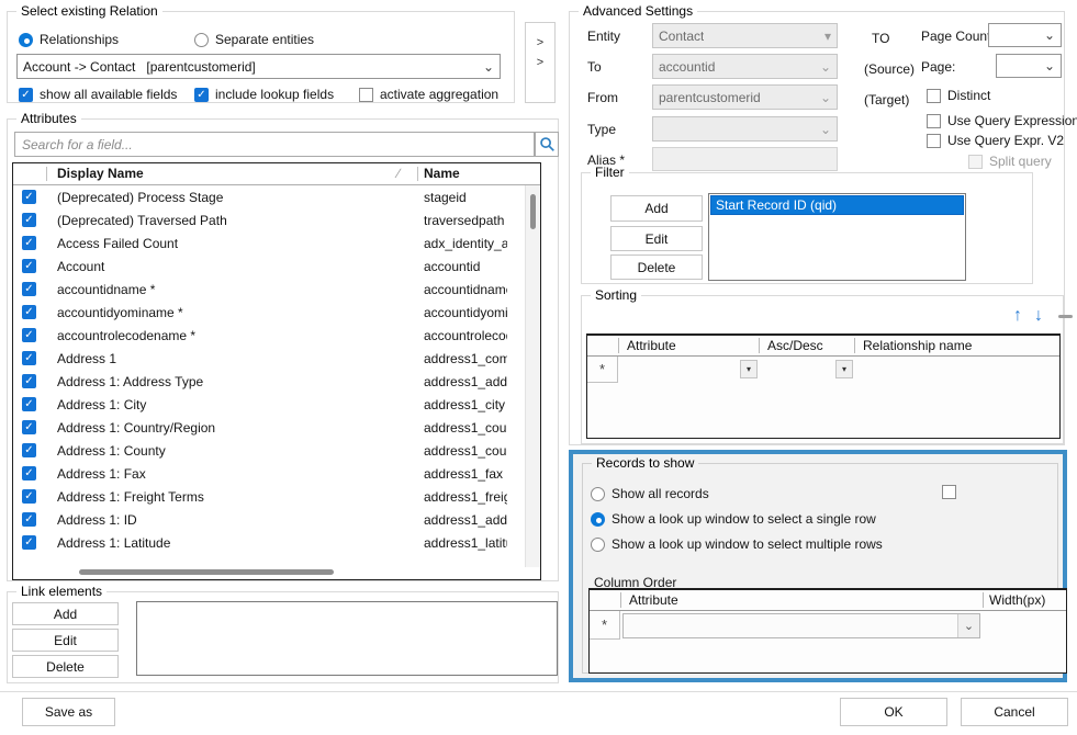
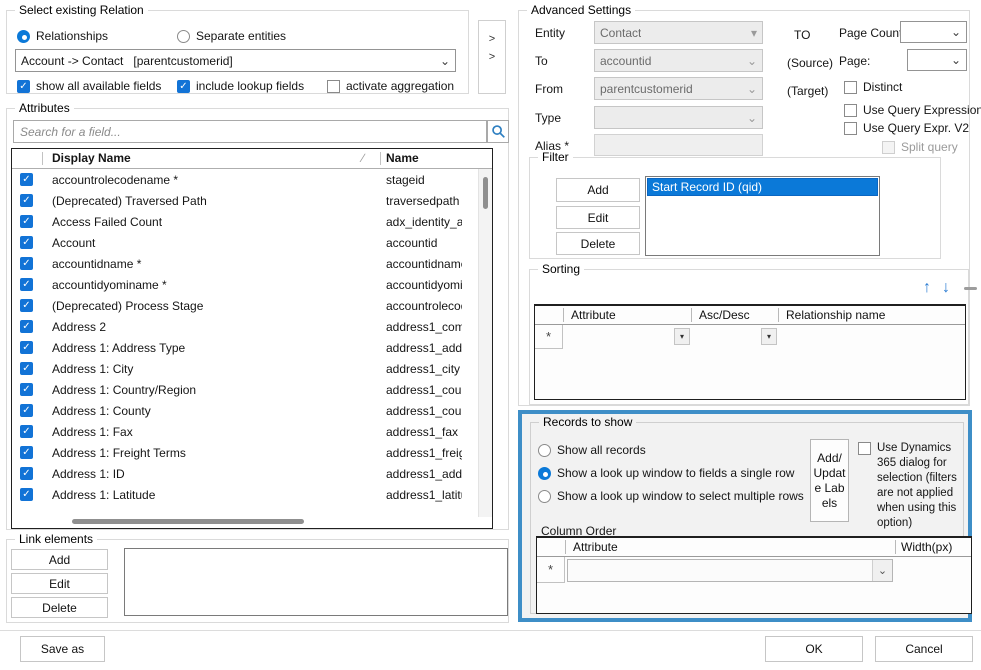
  Select existing Relation
  Relationships
  Separate entities
  Account -> Contact [parentcustomerid]
  ⌄
  ✓
  show all available fields
  ✓
  include lookup fields
  activate aggregation
  >
  >
  Attributes
  Search for a field...
  Display Name
  ∕
  Name
  ✓
- (Deprecated) Process Stage
+ accountrolecodename *
  stageid
  ✓
  (Deprecated) Traversed Path
  traversedpath
  ✓
  Access Failed Count
  ✓
  Account
  accountid
  ✓
  accountidname *
  accountidnam
  ✓
  accountidyominame *
  accountidyomi
  ✓
- accountrolecodename *
+ (Deprecated) Process Stage
  accountroleco
  ✓
- Address 1
+ Address 2
  ✓
  Address 1: Address Type
  ✓
  Address 1: City
  address1_city
  ✓
  Address 1: Country/Region
  address1_cou
  ✓
  Address 1: County
  address1_cou
  ✓
  Address 1: Fax
  address1_fax
  ✓
  Address 1: Freight Terms
  ✓
  Address 1: ID
  ✓
  Address 1: Latitude
  address1_latit
  Link elements
  Add
  Edit
  Delete
  Advanced Settings
  Entity
  Contact
  ▾
  To
  accountid
  ⌄
  From
  parentcustomerid
  ⌄
  Type
  ⌄
  Alias *
  TO
  (Source)
  (Target)
  Page Coun
  ⌄
  Page:
  ⌄
  Distinct
  Use Query Expression
  Use Query Expr. V2
  Split query
  Filter
  Add
  Edit
  Delete
  Start Record ID (qid)
  Sorting
  ↑
  ↓
  Attribute
  Asc/Desc
  Relationship name
  *
  ▾
  ▾
  Records to show
  Show all records
- Show a look up window to select a single row
+ Show a look up window to fields a single row
  Show a look up window to select multiple rows
+ Add/Update Labels
+ Use Dynamics 365 dialog for selection (filters are not applied when using this option)
  Column Order
  Attribute
  Width(px)
  *
  ⌄
  Save as
  OK
  Cancel
